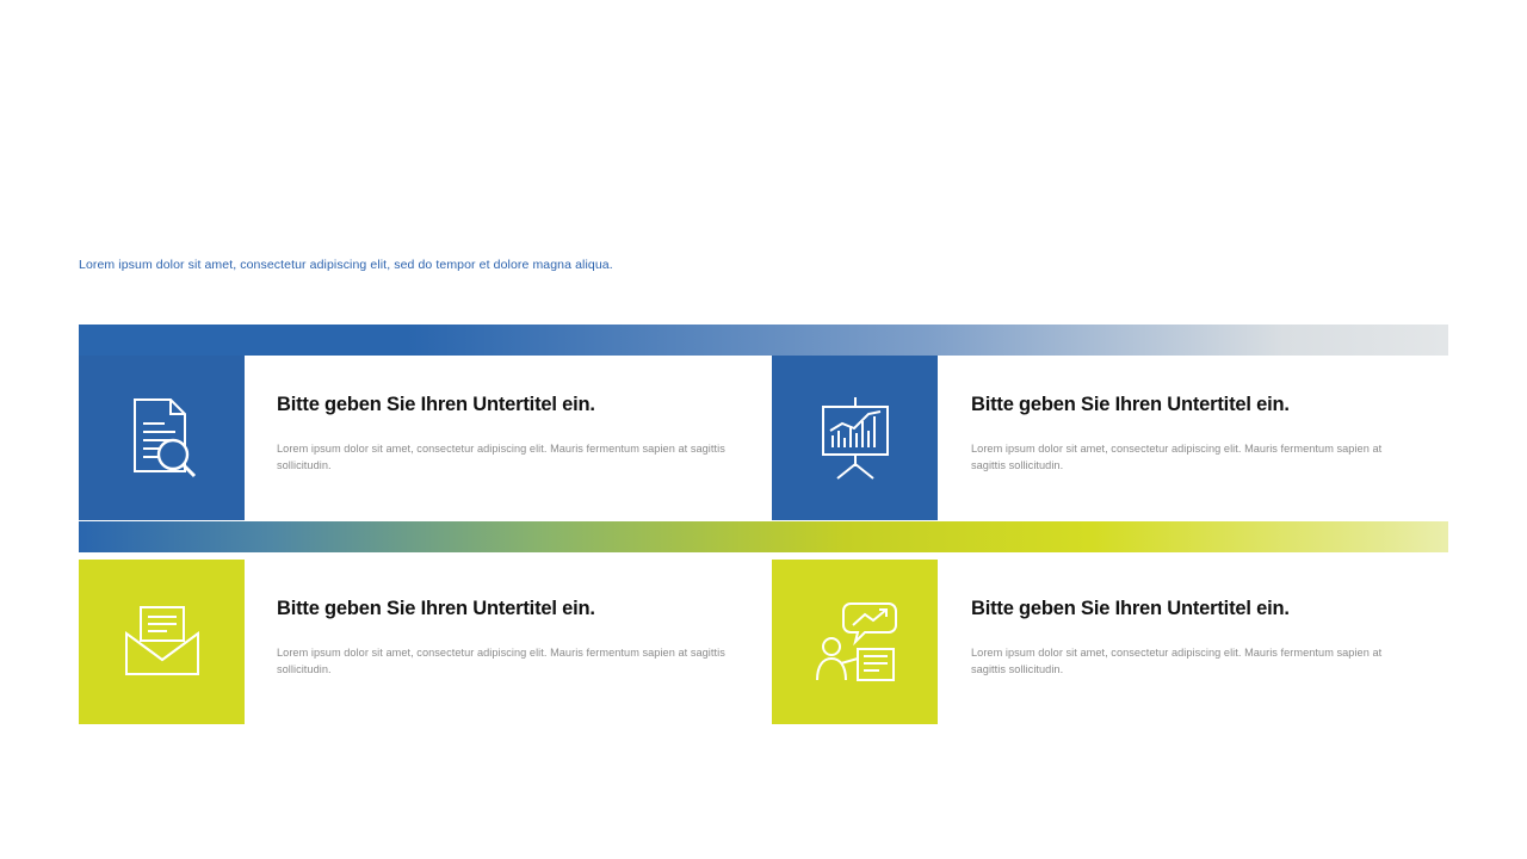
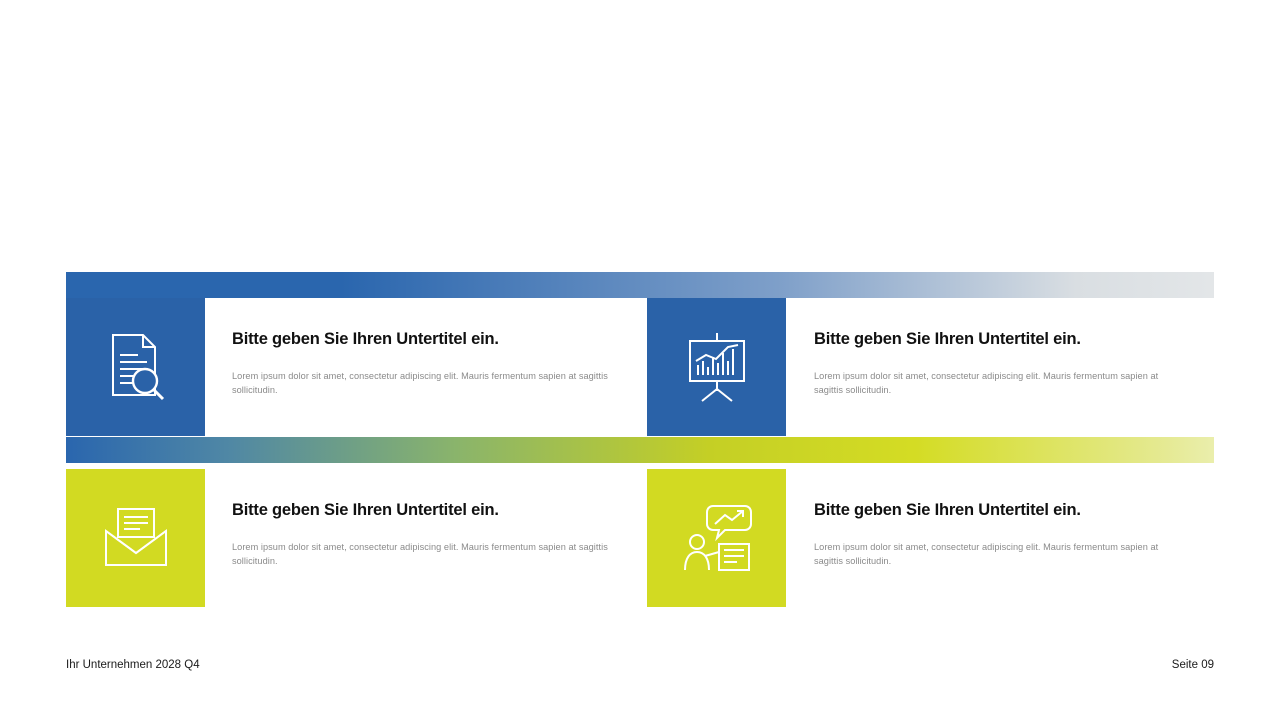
- Lorem ipsum dolor sit amet, consectetur adipiscing elit, sed do tempor et dolore magna aliqua.
  Bitte geben Sie Ihren Untertitel ein.
  Lorem ipsum dolor sit amet, consectetur adipiscing elit. Mauris fermentum sapien at sagittis sollicitudin.
  Bitte geben Sie Ihren Untertitel ein.
  Lorem ipsum dolor sit amet, consectetur adipiscing elit. Mauris fermentum sapien at sagittis sollicitudin.
  Bitte geben Sie Ihren Untertitel ein.
  Lorem ipsum dolor sit amet, consectetur adipiscing elit. Mauris fermentum sapien at sagittis sollicitudin.
  Bitte geben Sie Ihren Untertitel ein.
  Lorem ipsum dolor sit amet, consectetur adipiscing elit. Mauris fermentum sapien at sagittis sollicitudin.
+ Ihr Unternehmen 2028 Q4
+ Seite 09
